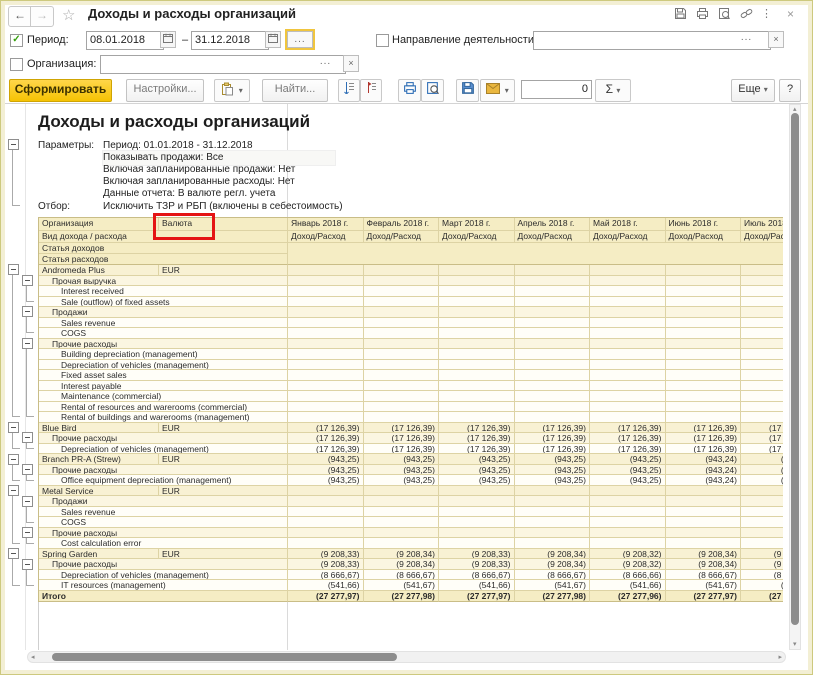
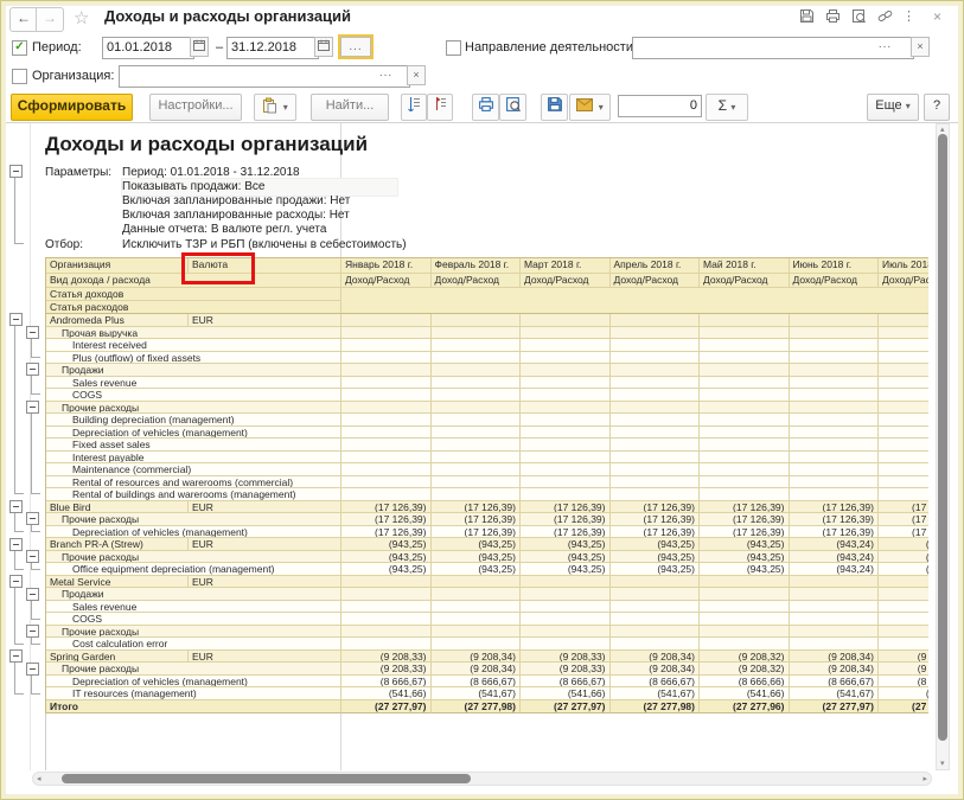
  ←
  →
  ☆
  Доходы и расходы организаций
  ⋮
  ×
  ✓
  Период:
- 08.01.2018
+ 01.01.2018
  –
  31.12.2018
  ...
  Направление деятельности
  ...
  ×
  Организация:
  ...
  ×
  Сформировать
  Настройки...
  ▾
  Найти...
  ▾
  0
  Σ ▾
  Еще ▾
  ?
  Доходы и расходы организаций
  Параметры:
  Период: 01.01.2018 - 31.12.2018
  Показывать продажи: Все
  Включая запланированные продажи: Нет
  Включая запланированные расходы: Нет
  Данные отчета: В валюте регл. учета
  Отбор:
  Исключить ТЗР и РБП (включены в себестоимость)
  Организация
  Валюта
  Январь 2018 г.
  Февраль 2018 г.
  Март 2018 г.
  Апрель 2018 г.
  Май 2018 г.
  Июнь 2018 г.
  Июль 201
  Вид дохода / расхода
  Доход/Расход
  Доход/Расход
  Доход/Расход
  Доход/Расход
  Доход/Расход
  Доход/Расход
  Доход/Рас
  Статья доходов
  Статья расходов
  Andromeda Plus
  EUR
  Прочая выручка
  Interest received
- Sale (outflow) of fixed assets
+ Plus (outflow) of fixed assets
  Продажи
  Sales revenue
  COGS
  Прочие расходы
  Building depreciation (management)
  Depreciation of vehicles (management)
  Fixed asset sales
  Interest payable
  Maintenance (commercial)
  Rental of resources and warerooms (commercial)
  Rental of buildings and warerooms (management)
  Blue Bird
  EUR
  (17 126,39)
  (17 126,39)
  (17 126,39)
  (17 126,39)
  (17 126,39)
  (17 126,39)
  Прочие расходы
  (17 126,39)
  (17 126,39)
  (17 126,39)
  (17 126,39)
  (17 126,39)
  (17 126,39)
  Depreciation of vehicles (management)
  (17 126,39)
  (17 126,39)
  (17 126,39)
  (17 126,39)
  (17 126,39)
  (17 126,39)
  Branch PR-A (Strew)
  EUR
  (943,25)
  (943,25)
  (943,25)
  (943,25)
  (943,25)
  (943,24)
  Прочие расходы
  (943,25)
  (943,25)
  (943,25)
  (943,25)
  (943,25)
  (943,24)
  Office equipment depreciation (management)
  (943,25)
  (943,25)
  (943,25)
  (943,25)
  (943,25)
  (943,24)
  Metal Service
  EUR
  Продажи
  Sales revenue
  COGS
  Прочие расходы
  Cost calculation error
  Spring Garden
  EUR
  (9 208,33)
  (9 208,34)
  (9 208,33)
  (9 208,34)
  (9 208,32)
  (9 208,34)
  Прочие расходы
  (9 208,33)
  (9 208,34)
  (9 208,33)
  (9 208,34)
  (9 208,32)
  (9 208,34)
  Depreciation of vehicles (management)
  (8 666,67)
  (8 666,67)
  (8 666,67)
  (8 666,67)
  (8 666,66)
  (8 666,67)
  IT resources (management)
  (541,66)
  (541,67)
  (541,66)
  (541,67)
  (541,66)
  (541,67)
  Итого
  (27 277,97)
  (27 277,98)
  (27 277,97)
  (27 277,98)
  (27 277,96)
  (27 277,97)
